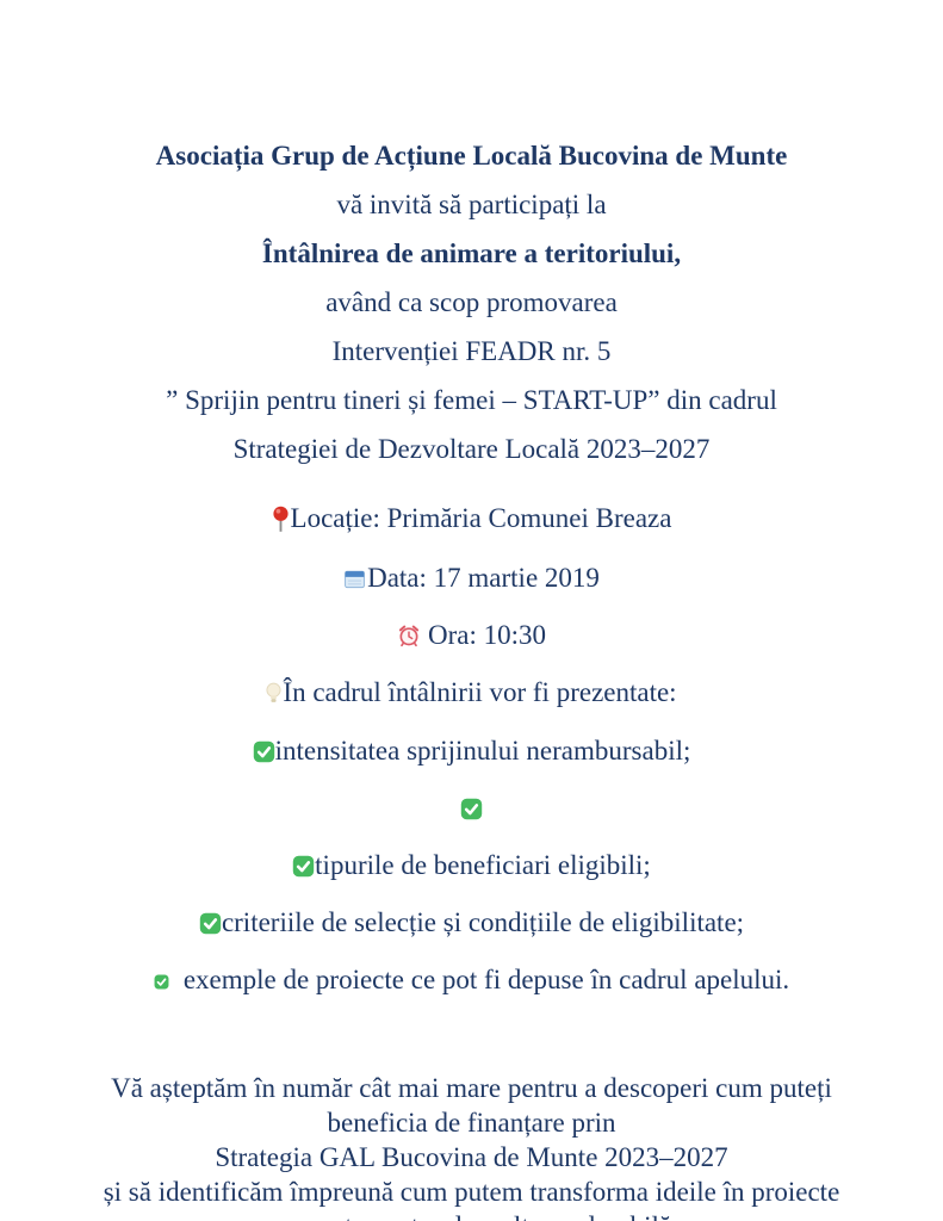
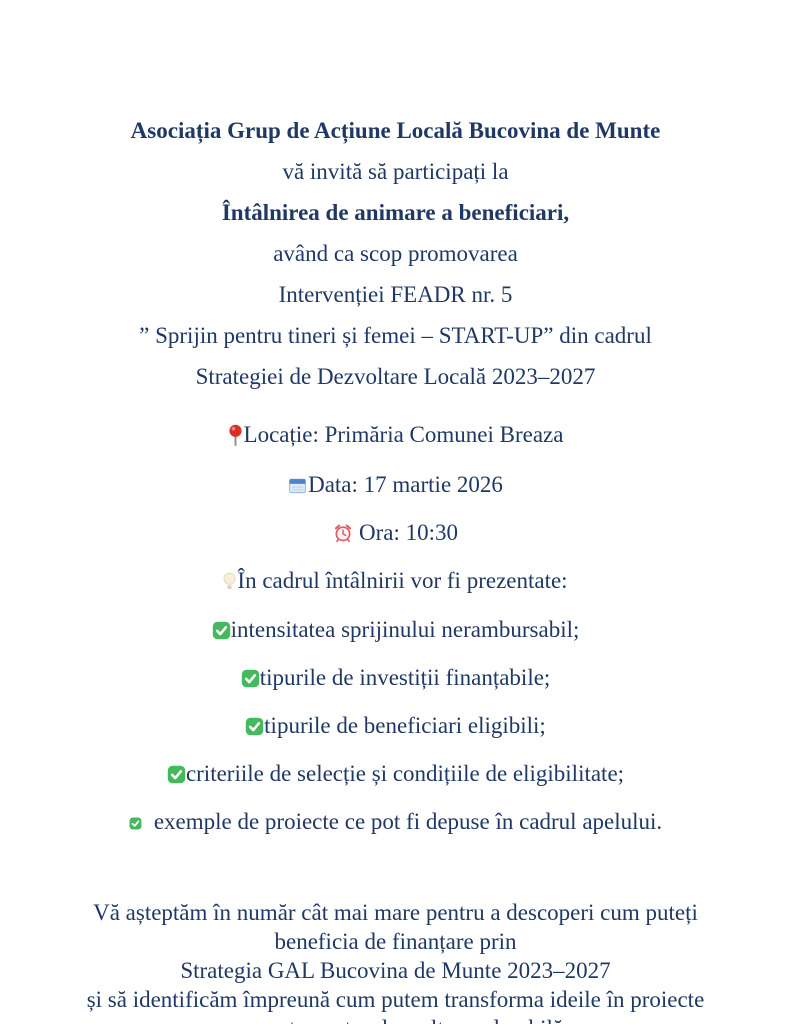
  Asociația Grup de Acțiune Locală Bucovina de Munte
  vă invită să participați la
- Întâlnirea de animare a teritoriului,
+ Întâlnirea de animare a beneficiari,
  având ca scop promovarea
  Intervenției FEADR nr. 5
  ” Sprijin pentru tineri și femei – START-UP” din cadrul
  Strategiei de Dezvoltare Locală 2023–2027
  Locație: Primăria Comunei Breaza
- Data: 17 martie 2019
+ Data: 17 martie 2026
  Ora: 10:30
  În cadrul întâlnirii vor fi prezentate:
  intensitatea sprijinului nerambursabil;
+ tipurile de investiții finanțabile;
  tipurile de beneficiari eligibili;
  criteriile de selecție și condițiile de eligibilitate;
  exemple de proiecte ce pot fi depuse în cadrul apelului.
  Vă așteptăm în număr cât mai mare pentru a descoperi cum puteți
  beneficia de finanțare prin
  Strategia GAL Bucovina de Munte 2023–2027
  și să identificăm împreună cum putem transforma ideile în proiecte
